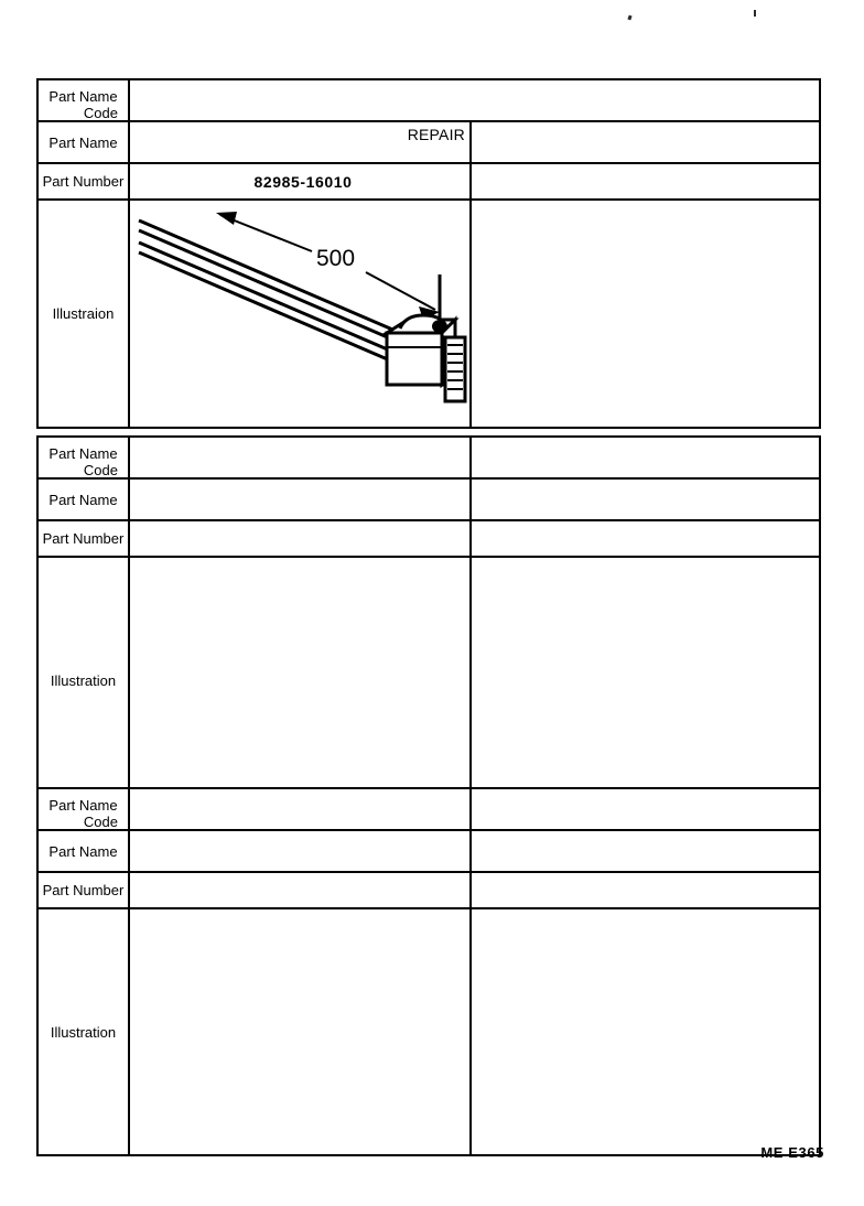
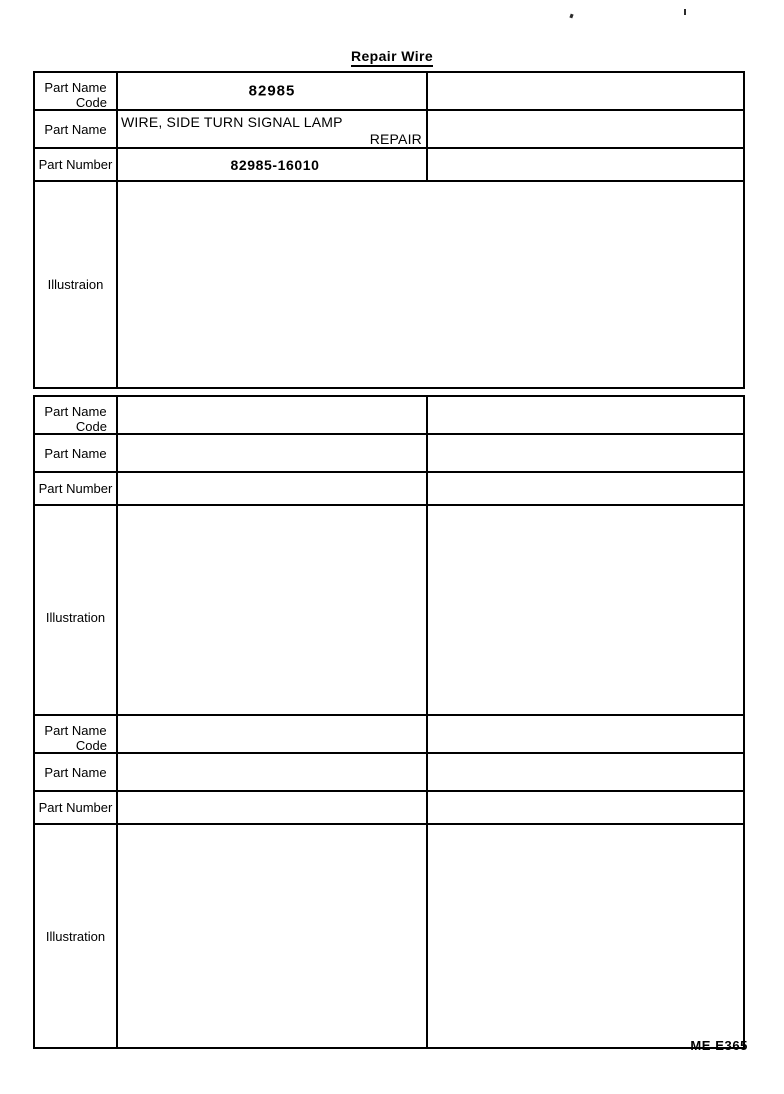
+ Repair Wire
  Part Name
  Code
+ 82985
  Part Name
+ WIRE, SIDE TURN SIGNAL LAMP
  REPAIR
  Part Number
  82985-16010
  Illustraion
- 500
  Part Name
  Code
  Part Name
  Part Number
  Illustration
  Part Name
  Code
  Part Name
  Part Number
  Illustration
  ME E365
